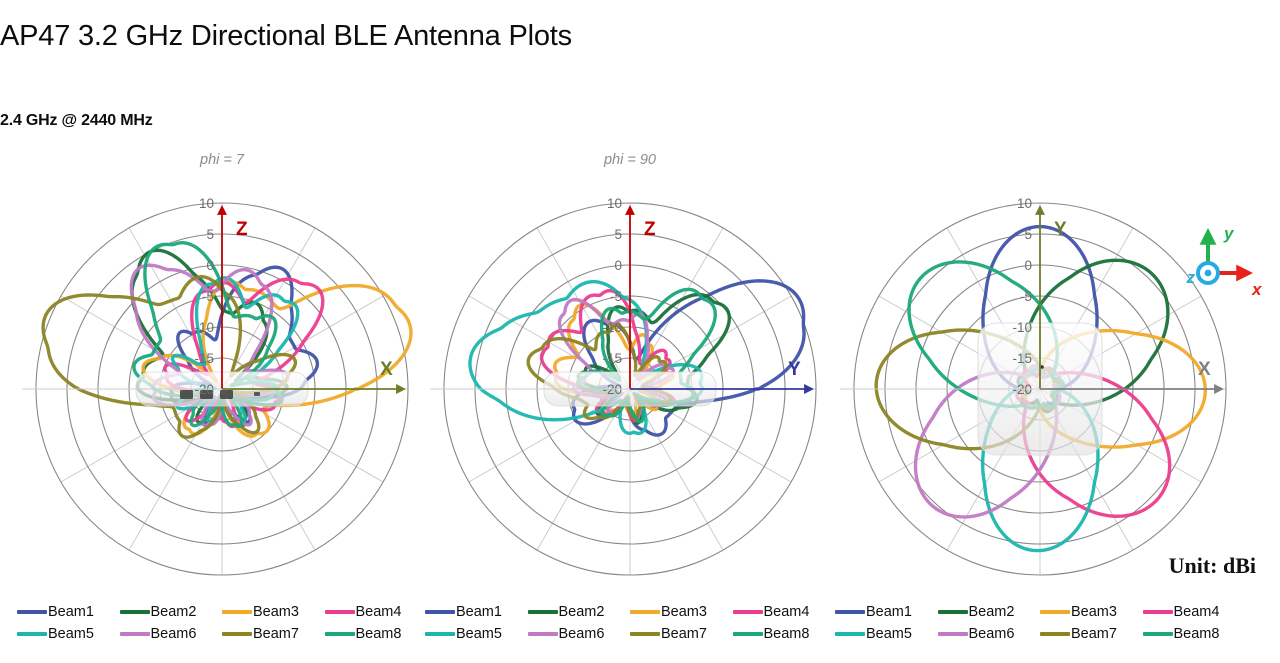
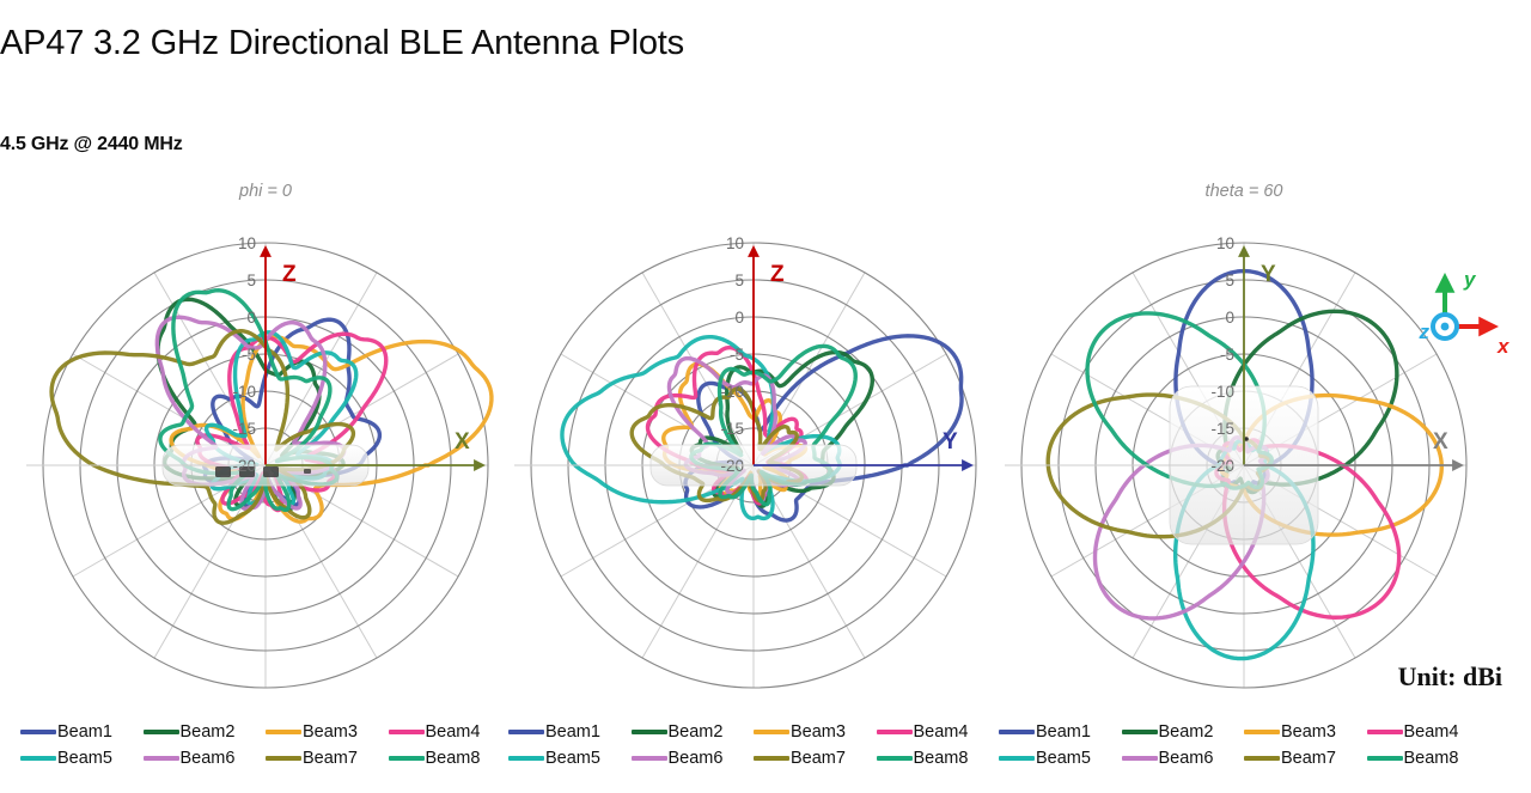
  AP47 3.2 GHz Directional BLE Antenna Plots
- 2.4 GHz @ 2440 MHz
+ 4.5 GHz @ 2440 MHz
- phi = 7
+ phi = 0
  10
  5
  0
  -5
  -10
  -15
  Z
  X
  Beam1
  Beam2
  Beam3
  Beam4
  Beam5
  Beam6
  Beam7
  Beam8
- phi = 90
  10
  5
  0
  -5
  -10
  -15
  Z
  Y
  Beam1
  Beam2
  Beam3
  Beam4
  Beam5
  Beam6
  Beam7
  Beam8
+ theta = 60
  10
  5
  0
  -5
  -10
  -15
  Y
  X
  Beam1
  Beam2
  Beam3
  Beam4
  Beam5
  Beam6
  Beam7
  Beam8
  Unit: dBi
  x
  y
  z
